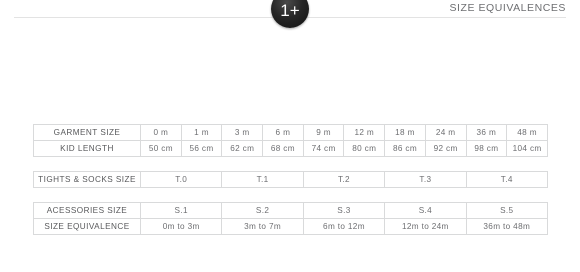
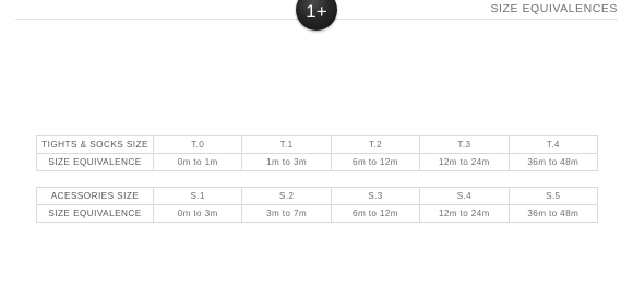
  1+
  SIZE EQUIVALENCES
- GARMENT SIZE	0 m	1 m	3 m	6 m	9 m	12 m	18 m	24 m	36 m	48 m
- KID LENGTH	50 cm	56 cm	62 cm	68 cm	74 cm	80 cm	86 cm	92 cm	98 cm	104 cm
  TIGHTS & SOCKS SIZE	T.0	T.1	T.2	T.3	T.4
+ SIZE EQUIVALENCE	0m to 1m	1m to 3m	6m to 12m	12m to 24m	36m to 48m
  ACESSORIES SIZE	S.1	S.2	S.3	S.4	S.5
  SIZE EQUIVALENCE	0m to 3m	3m to 7m	6m to 12m	12m to 24m	36m to 48m
